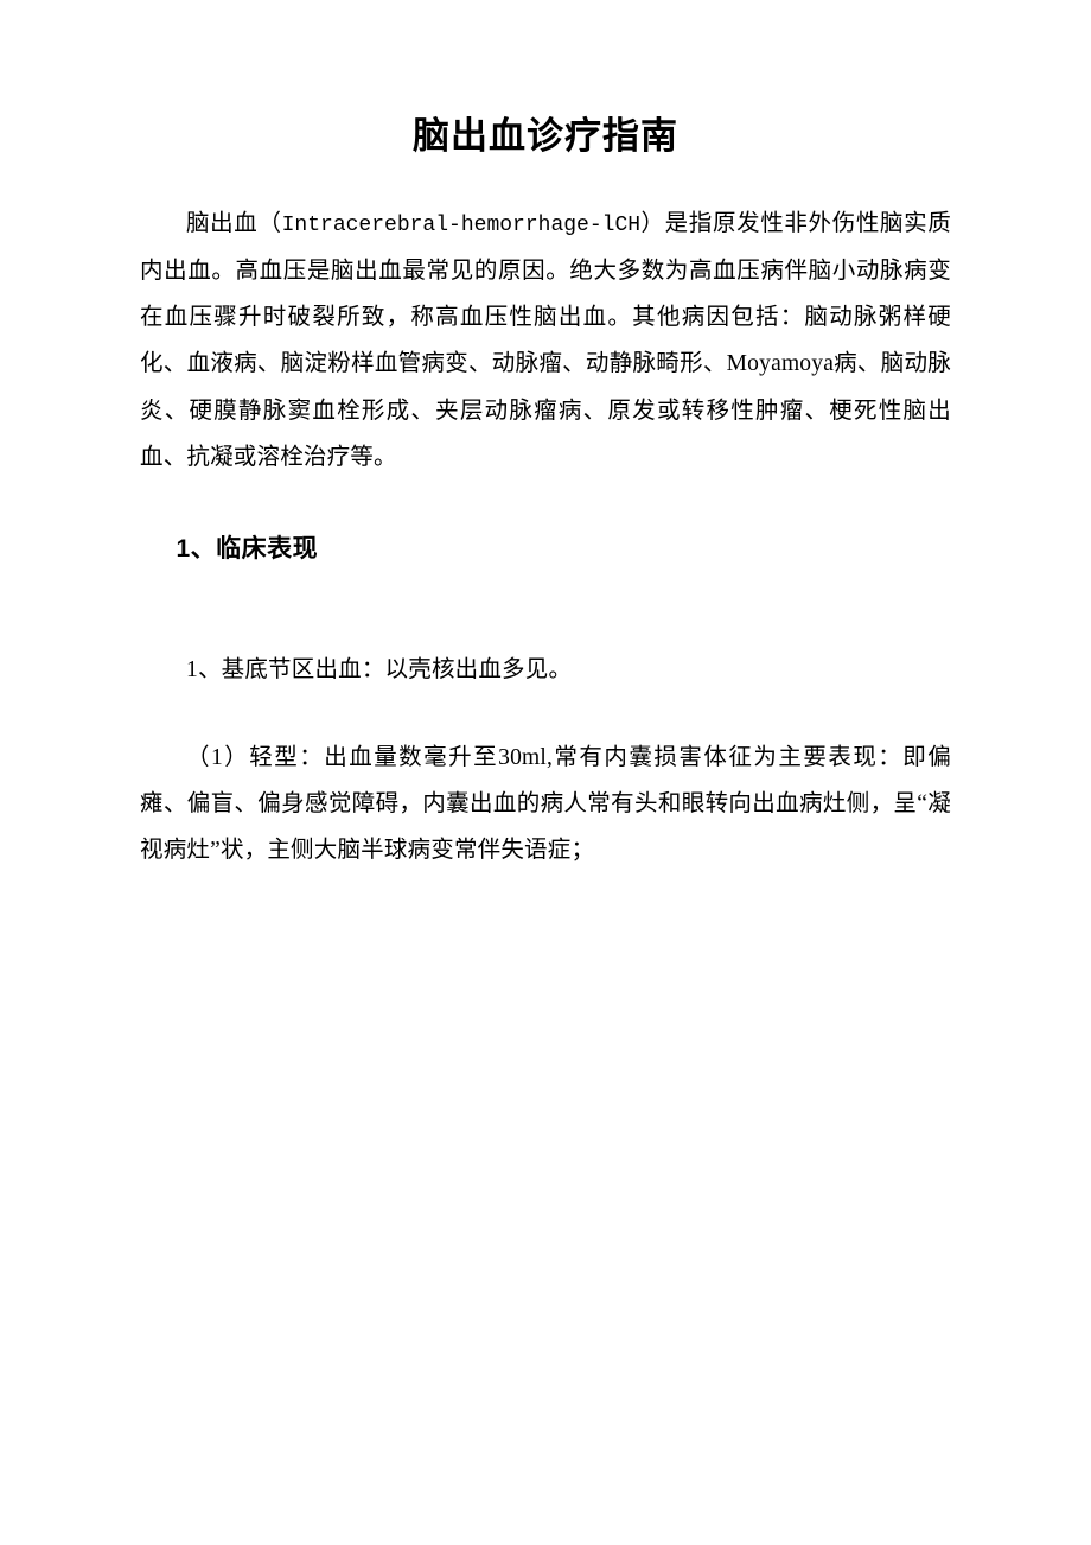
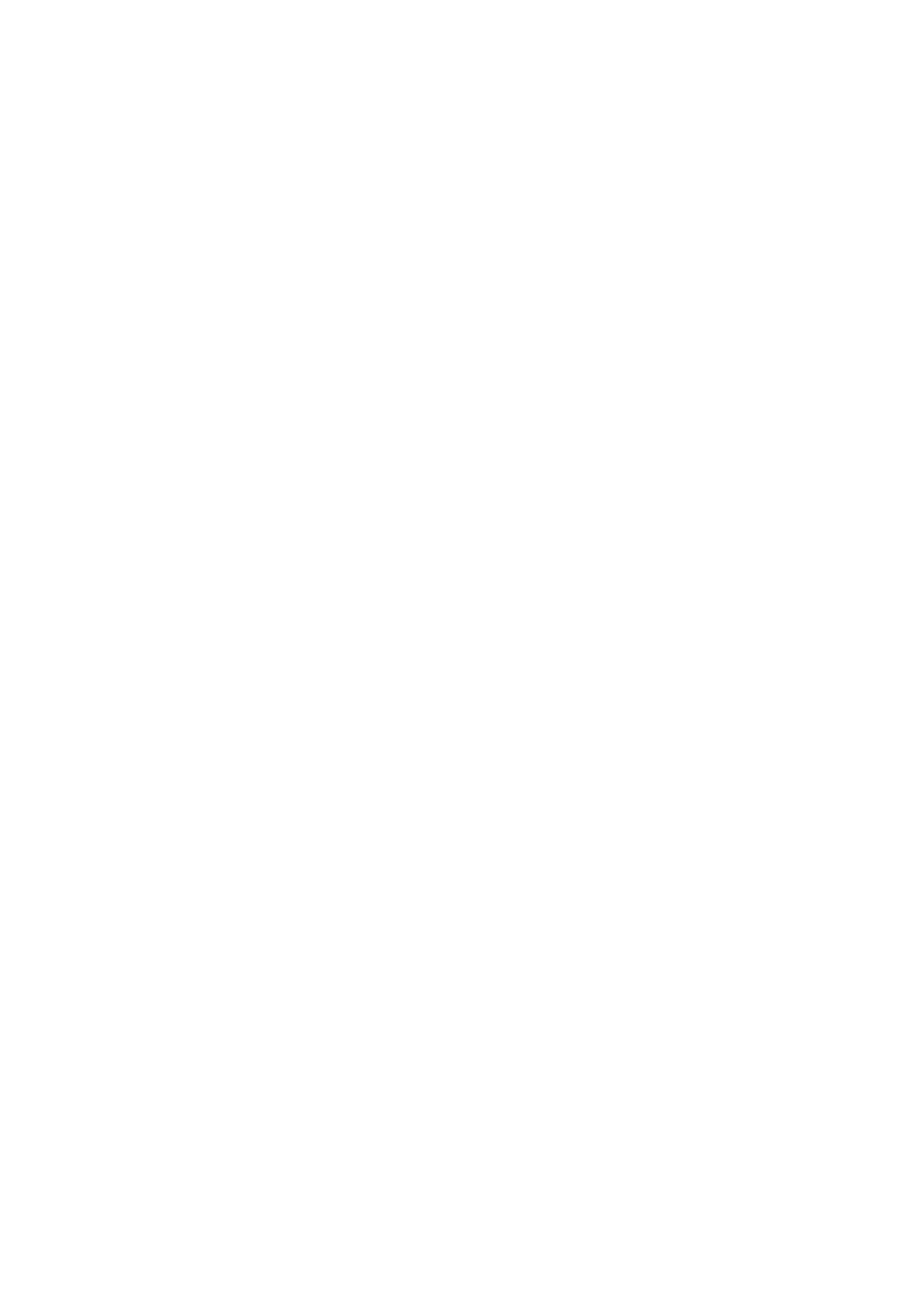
- 脑出血诊疗指南
- 脑出血（Intracerebral-hemorrhage-lCH）是指原发性非外伤性脑实质内出血。高血压是脑出血最常见的原因。绝大多数为高血压病伴脑小动脉病变在血压骤升时破裂所致，称高血压性脑出血。其他病因包括：脑动脉粥样硬化、血液病、脑淀粉样血管病变、动脉瘤、动静脉畸形、Moyamoya病、脑动脉炎、硬膜静脉窦血栓形成、夹层动脉瘤病、原发或转移性肿瘤、梗死性脑出血、抗凝或溶栓治疗等。
- 1、临床表现
- 1、基底节区出血：以壳核出血多见。
- （1）轻型：出血量数毫升至30ml,常有内囊损害体征为主要表现：即偏瘫、偏盲、偏身感觉障碍，内囊出血的病人常有头和眼转向出血病灶侧，呈“凝视病灶”状，主侧大脑半球病变常伴失语症；
